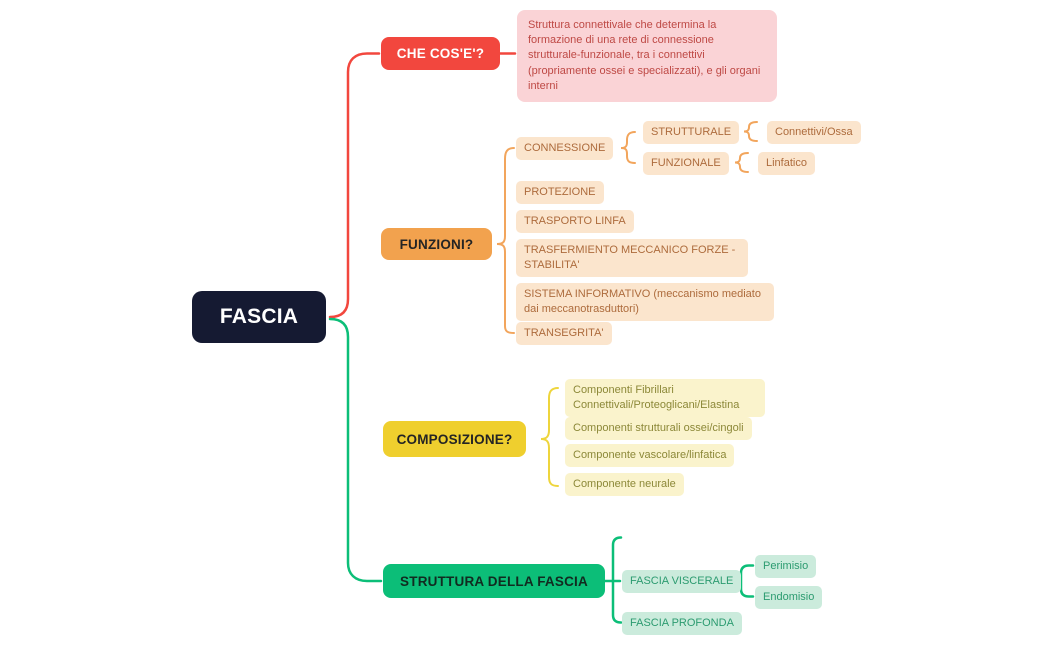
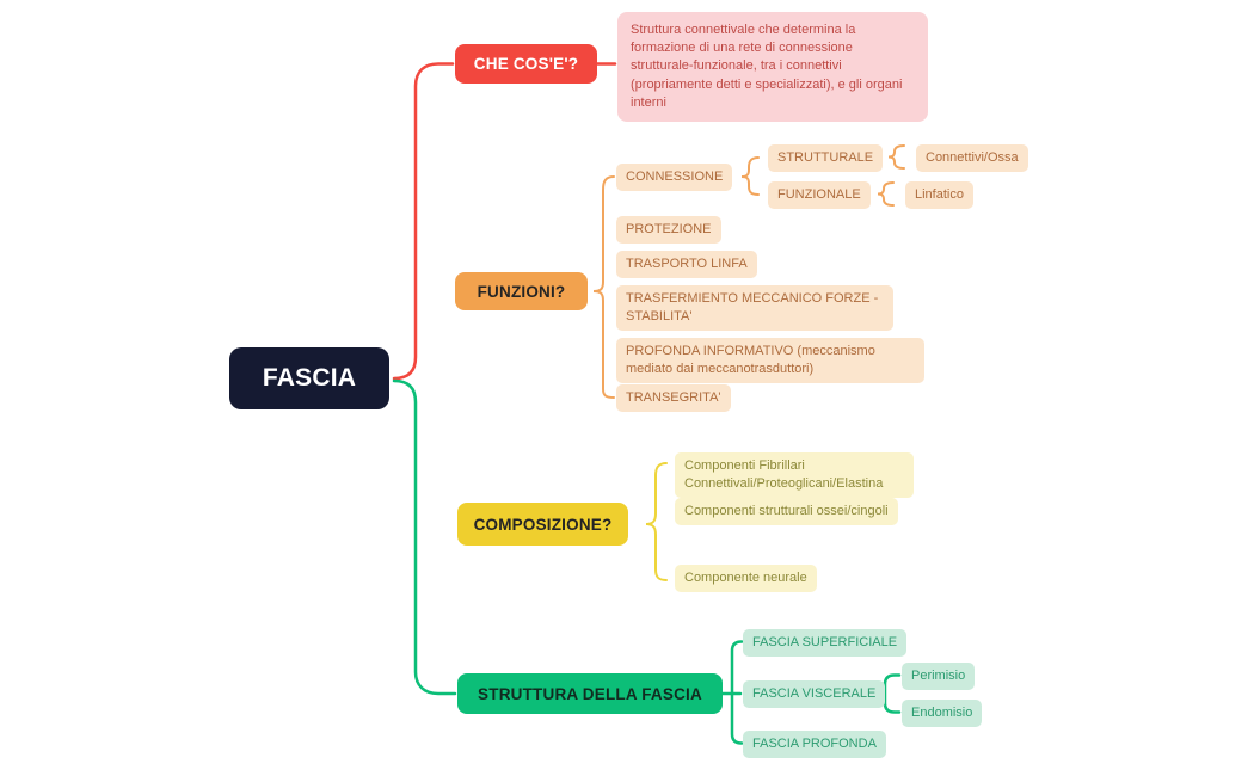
  FASCIA
  CHE COS'E'?
- Struttura connettivale che determina la formazione di una rete di connessione strutturale-funzionale, tra i connettivi (propriamente ossei e specializzati), e gli organi interni
+ Struttura connettivale che determina la formazione di una rete di connessione strutturale-funzionale, tra i connettivi (propriamente detti e specializzati), e gli organi interni
  FUNZIONI?
  CONNESSIONE
  STRUTTURALE
  FUNZIONALE
  Connettivi/Ossa
  Linfatico
  PROTEZIONE
  TRASPORTO LINFA
  TRASFERMIENTO MECCANICO FORZE - STABILITA'
- SISTEMA INFORMATIVO (meccanismo mediato dai meccanotrasduttori)
+ PROFONDA INFORMATIVO (meccanismo mediato dai meccanotrasduttori)
  TRANSEGRITA'
  COMPOSIZIONE?
  Componenti Fibrillari Connettivali/Proteoglicani/Elastina
  Componenti strutturali ossei/cingoli
- Componente vascolare/linfatica
  Componente neurale
  STRUTTURA DELLA FASCIA
+ FASCIA SUPERFICIALE
  FASCIA VISCERALE
  Perimisio
  Endomisio
  FASCIA PROFONDA
